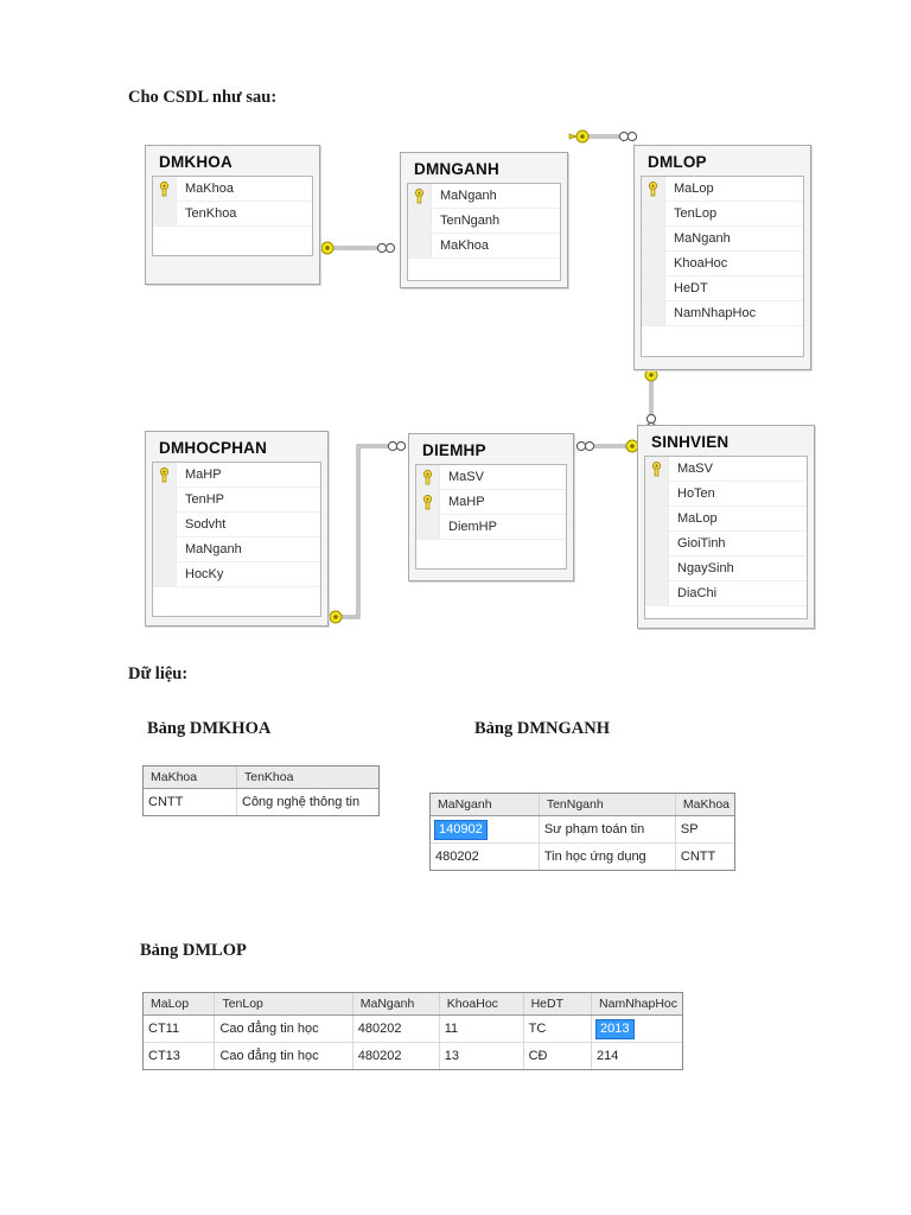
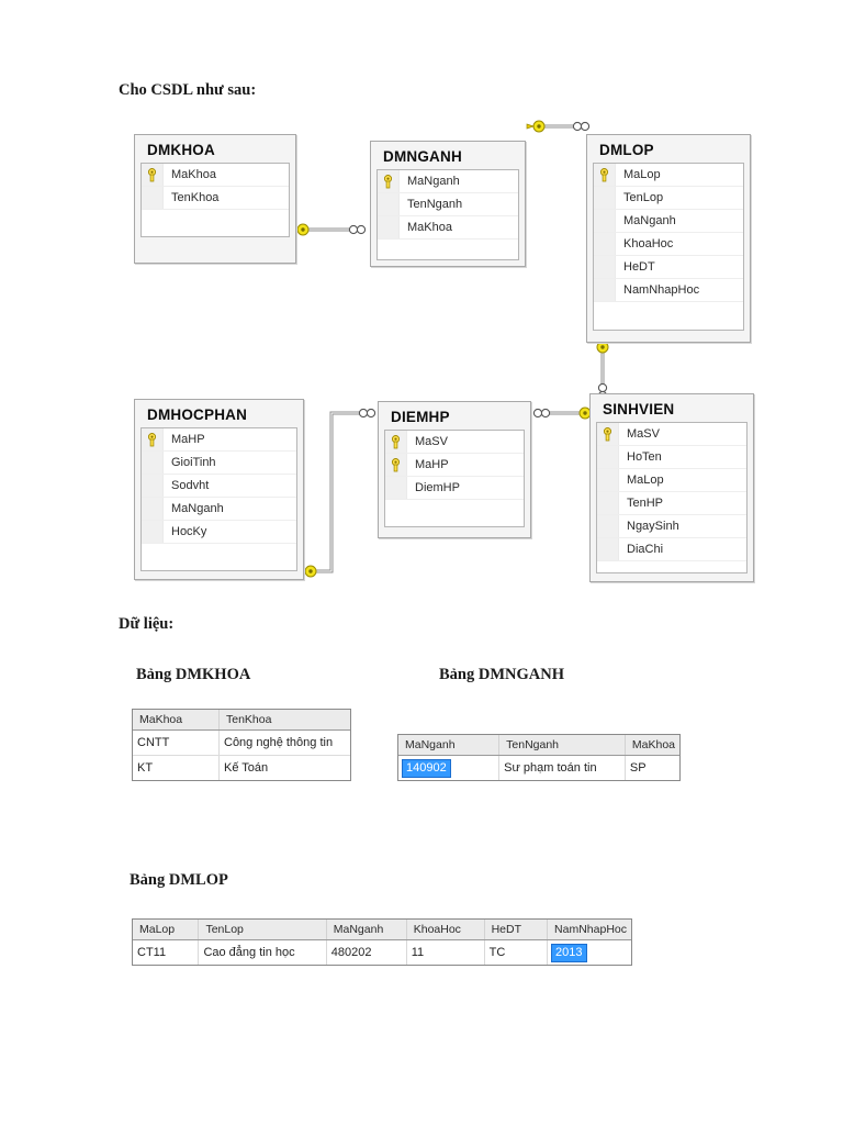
  Cho CSDL như sau:
  Dữ liệu:
  Bảng DMKHOA
  Bảng DMNGANH
  Bảng DMLOP
  DMKHOA
  MaKhoa
  TenKhoa
  DMNGANH
  MaNganh
  TenNganh
  MaKhoa
  DMLOP
  MaLop
  TenLop
  MaNganh
  KhoaHoc
  HeDT
  NamNhapHoc
  DMHOCPHAN
  MaHP
- TenHP
+ GioiTinh
  Sodvht
  MaNganh
  HocKy
  DIEMHP
  MaSV
  MaHP
  DiemHP
  SINHVIEN
  MaSV
  HoTen
  MaLop
- GioiTinh
+ TenHP
  NgaySinh
  DiaChi
  MaKhoa	TenKhoa
  CNTT	Công nghệ thông tin
+ KT	Kế Toán
  MaNganh	TenNganh	MaKhoa
  140902	Sư phạm toán tin	SP
- 480202	Tin học ứng dụng	CNTT
  MaLop	TenLop	MaNganh	KhoaHoc	HeDT	NamNhapHoc
  CT11	Cao đẳng tin học	480202	11	TC	2013
- CT13	Cao đẳng tin học	480202	13	CĐ	214
